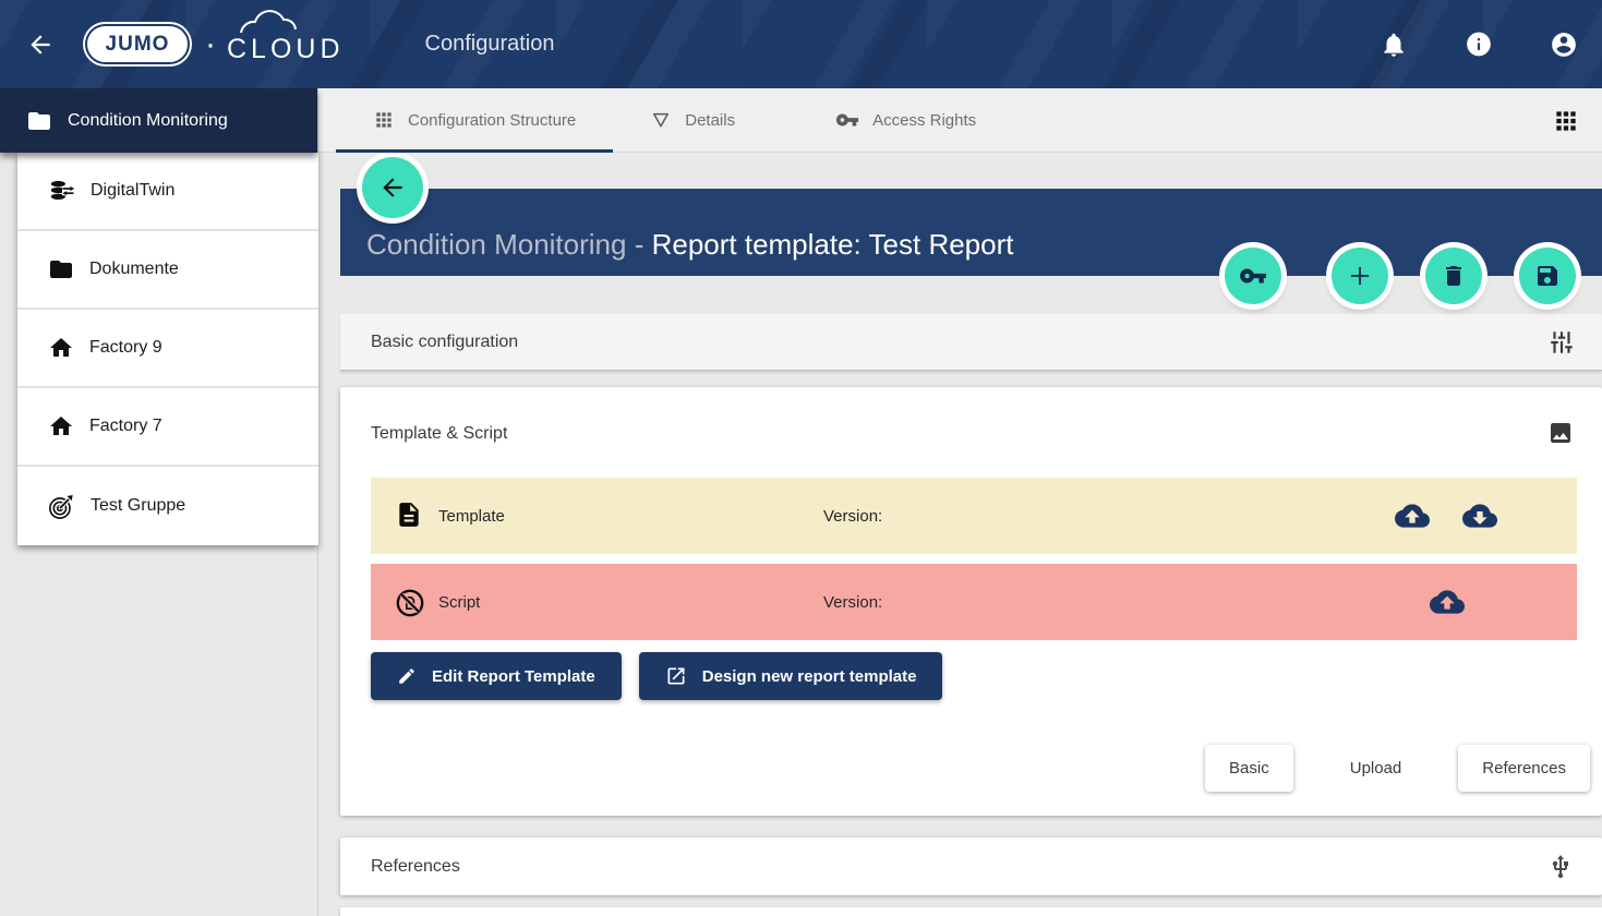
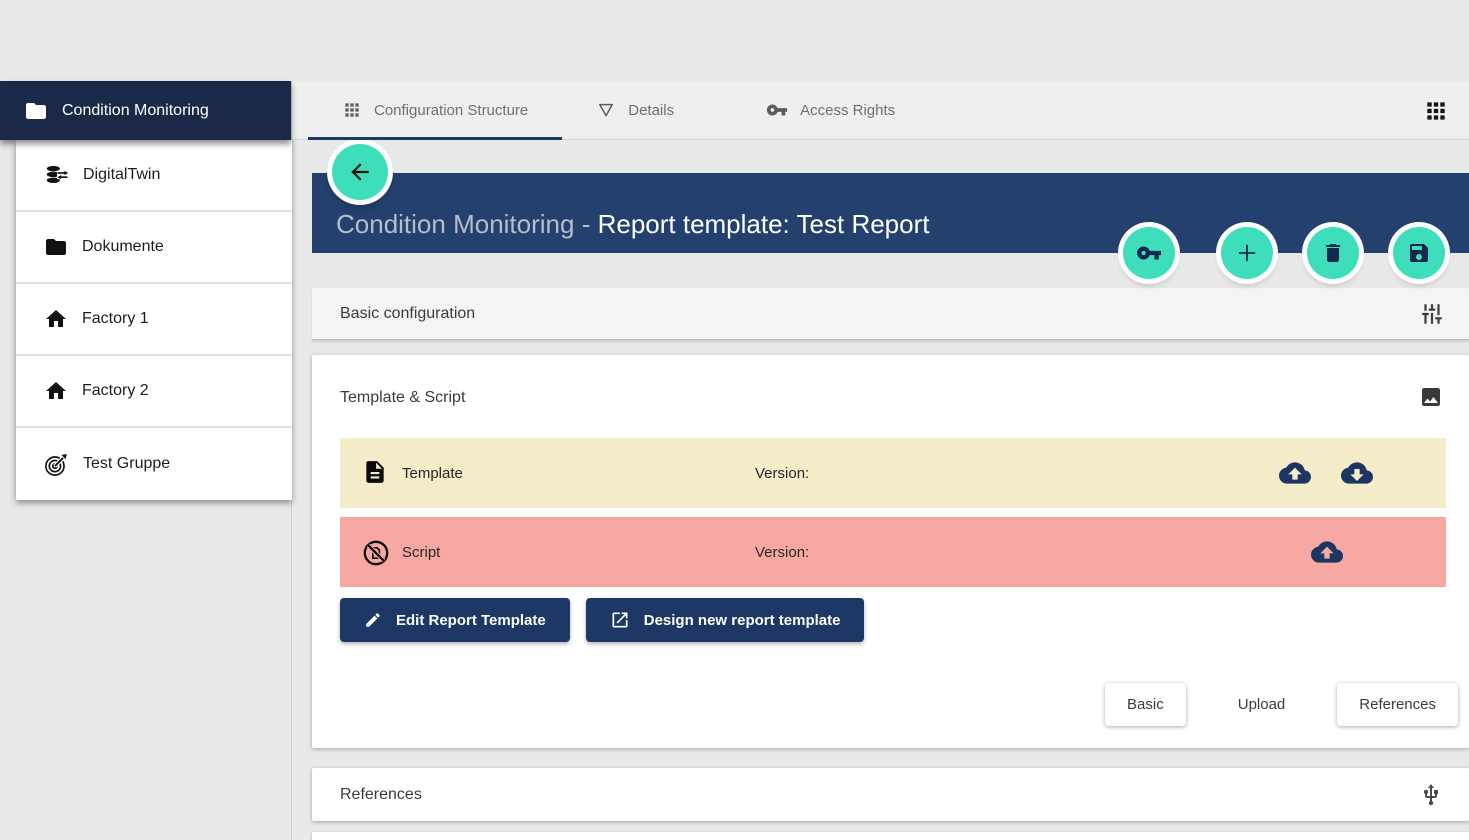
- JUMO
- ·
- CLOUD
- Configuration
  Condition Monitoring
  DigitalTwin
  Dokumente
- Factory 9
+ Factory 1
- Factory 7
+ Factory 2
  Test Gruppe
  Configuration Structure
  Details
  Access Rights
  Condition Monitoring -
  Report template: Test Report
  Basic configuration
  Template & Script
  Template
  Version:
  Script
  Version:
  Edit Report Template
  Design new report template
  Basic
  Upload
  References
  References
